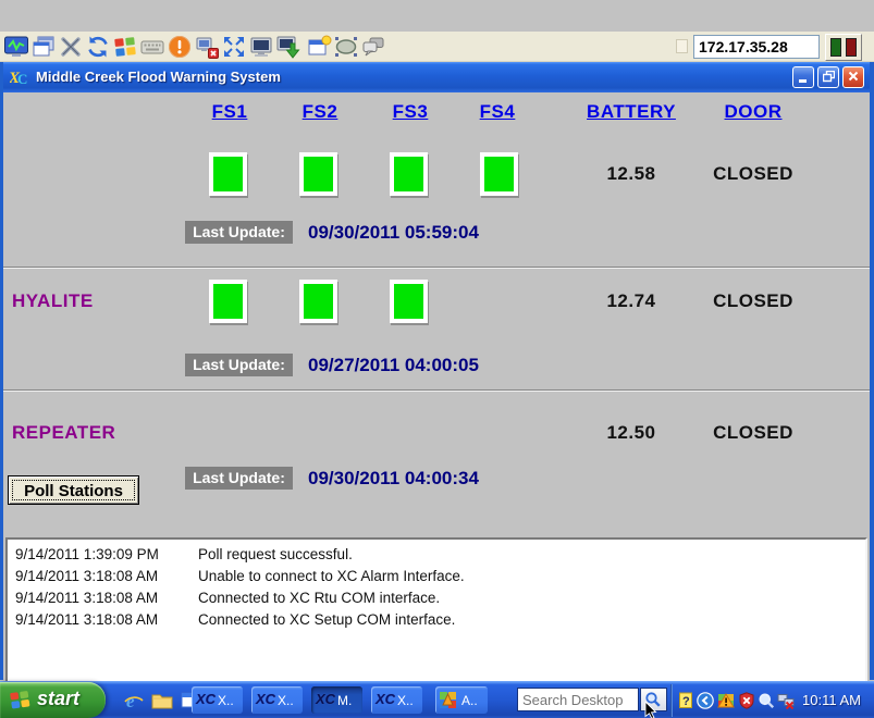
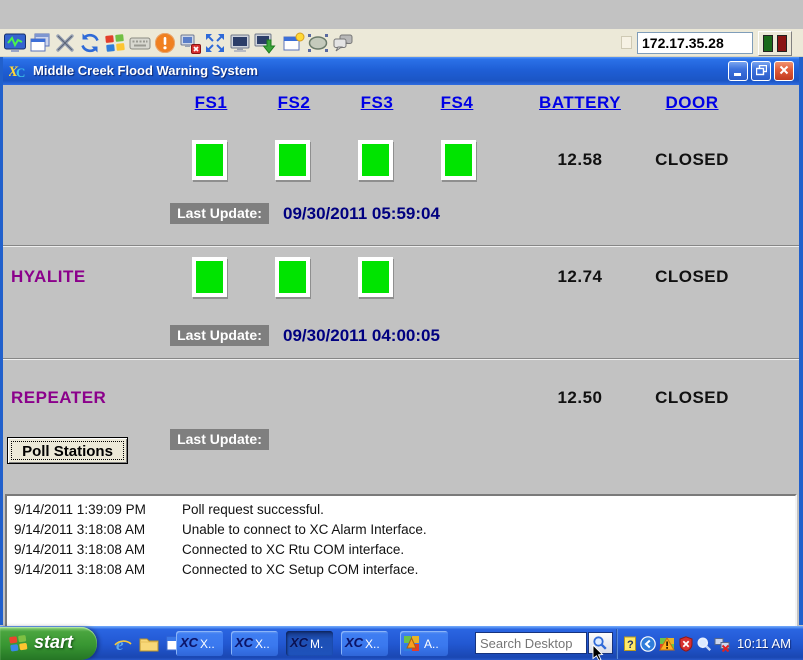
  172.17.35.28
  X
  C
  Middle Creek Flood Warning System
  FS1
  FS2
  FS3
  FS4
  BATTERY
  DOOR
  12.58
  CLOSED
  Last Update:
  09/30/2011 05:59:04
  HYALITE
  12.74
  CLOSED
  Last Update:
- 09/27/2011 04:00:05
+ 09/30/2011 04:00:05
  REPEATER
  12.50
  CLOSED
  Last Update:
- 09/30/2011 04:00:34
  Poll Stations
  9/14/2011 1:39:09 PM
  Poll request successful.
  9/14/2011 3:18:08 AM
  Unable to connect to XC Alarm Interface.
  9/14/2011 3:18:08 AM
  Connected to XC Rtu COM interface.
  9/14/2011 3:18:08 AM
  Connected to XC Setup COM interface.
  start
  e
  XC
  X..
  XC
  X..
  XC
  M.
  XC
  X..
  A..
  Search Desktop
  ?
  10:11 AM
